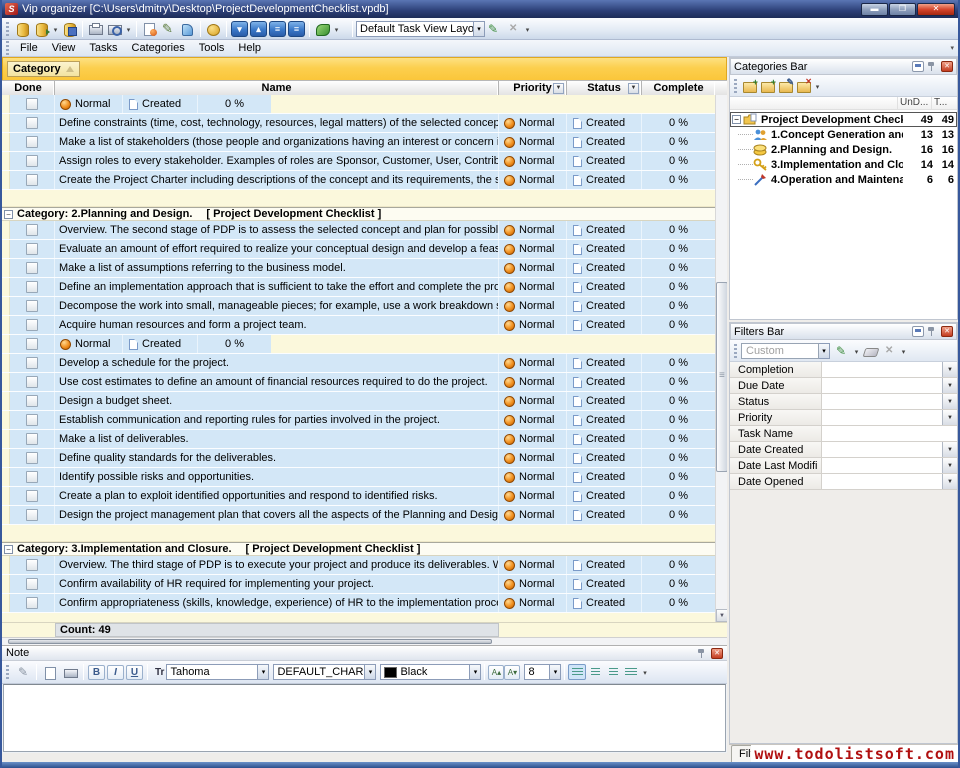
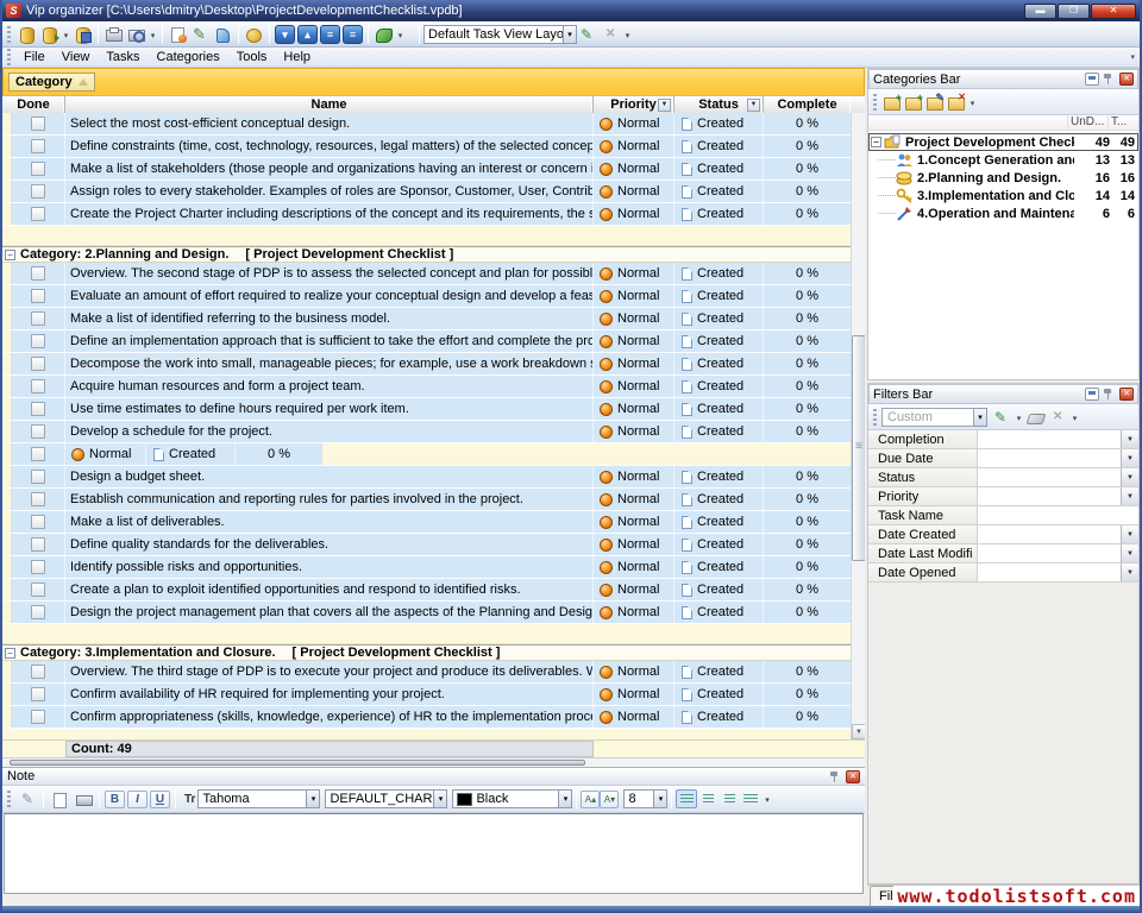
  S
  Vip organizer [C:\Users\dmitry\Desktop\ProjectDevelopmentChecklist.vpdb]
  ▬
  ❐
  ✕
  ▾
  ▴
  ≡
  ≡
  Default Task View Layo
  File
  View
  Tasks
  Categories
  Tools
  Help
  Category
  Done
  Name
  Priority
  Status
  Complete
+ Select the most cost-efficient conceptual design.
  Normal
  Created
  0 %
  Define constraints (time, cost, technology, resources, legal matters) of the selected concep
  Normal
  Created
  0 %
  Make a list of stakeholders (those people and organizations having an interest or concern
  Normal
  Created
  0 %
  Assign roles to every stakeholder. Examples of roles are Sponsor, Customer, User, Contrib
  Normal
  Created
  0 %
  Create the Project Charter including descriptions of the concept and its requirements, the s
  Normal
  Created
  0 %
  −
  Category: 2.Planning and Design.
  [ Project Development Checklist ]
  Overview. The second stage of PDP is to assess the selected concept and plan for possibl
  Normal
  Created
  0 %
  Evaluate an amount of effort required to realize your conceptual design and develop a feas
  Normal
  Created
  0 %
- Make a list of assumptions referring to the business model.
+ Make a list of identified referring to the business model.
  Normal
  Created
  0 %
  Define an implementation approach that is sufficient to take the effort and complete the pro
  Normal
  Created
  0 %
  Decompose the work into small, manageable pieces; for example, use a work breakdown
  Normal
  Created
  0 %
  Acquire human resources and form a project team.
  Normal
  Created
  0 %
+ Use time estimates to define hours required per work item.
  Normal
  Created
  0 %
  Develop a schedule for the project.
  Normal
  Created
  0 %
- Use cost estimates to define an amount of financial resources required to do the project.
  Normal
  Created
  0 %
  Design a budget sheet.
  Normal
  Created
  0 %
  Establish communication and reporting rules for parties involved in the project.
  Normal
  Created
  0 %
  Make a list of deliverables.
  Normal
  Created
  0 %
  Define quality standards for the deliverables.
  Normal
  Created
  0 %
  Identify possible risks and opportunities.
  Normal
  Created
  0 %
  Create a plan to exploit identified opportunities and respond to identified risks.
  Normal
  Created
  0 %
  Design the project management plan that covers all the aspects of the Planning and Desig
  Normal
  Created
  0 %
  −
  Category: 3.Implementation and Closure.
  [ Project Development Checklist ]
  Overview. The third stage of PDP is to execute your project and produce its deliverables. W
  Normal
  Created
  0 %
  Confirm availability of HR required for implementing your project.
  Normal
  Created
  0 %
  Confirm appropriateness (skills, knowledge, experience) of HR to the implementation proc
  Normal
  Created
  0 %
  Count: 49
  Note
  B
  I
  U
  Tr
  Tahoma
  DEFAULT_CHAR
  Black
  A▴
  A▾
  8
  Categories Bar
  UnD...
  T...
  −
  Project Development Chec
  49
  49
  1.Concept Generation an
  13
  13
  2.Planning and Design.
  16
  16
  3.Implementation and Clo
  14
  14
  4.Operation and Maintena
  6
  6
  Filters Bar
  Custom
  Completion
  Due Date
  Status
  Priority
  Task Name
  Date Created
  Date Last Modifi
  Date Opened
  www.todolistsoft.com
